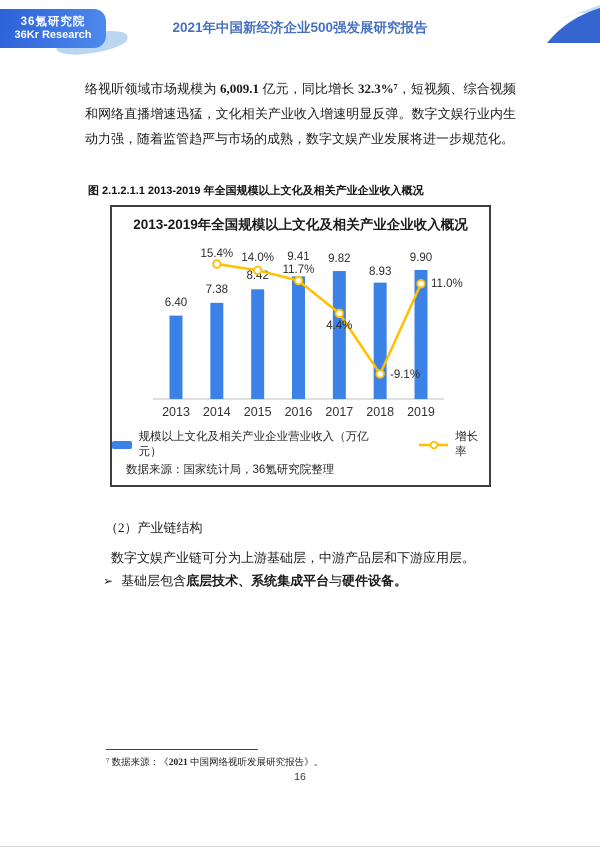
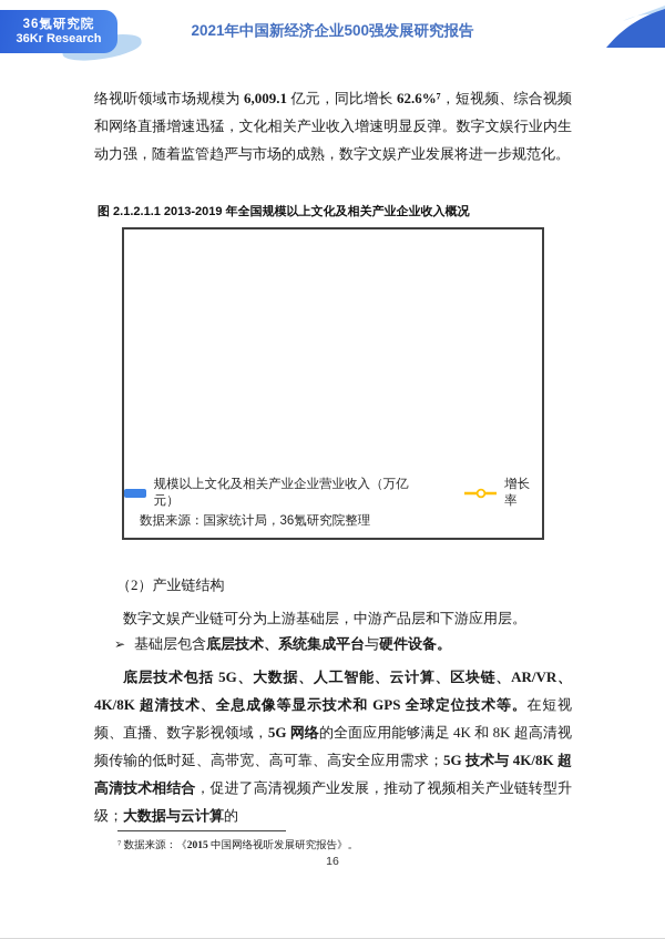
  36氪研究院
  36Kr Research
  2021年中国新经济企业500强发展研究报告
- 络视听领域市场规模为 6,009.1 亿元，同比增长 32.3%⁷，短视频、综合视频和网络直播增速迅猛，文化相关产业收入增速明显反弹。数字文娱行业内生动力强，随着监管趋严与市场的成熟，数字文娱产业发展将进一步规范化。
+ 络视听领域市场规模为 6,009.1 亿元，同比增长 62.6%⁷，短视频、综合视频和网络直播增速迅猛，文化相关产业收入增速明显反弹。数字文娱行业内生动力强，随着监管趋严与市场的成熟，数字文娱产业发展将进一步规范化。
  图 2.1.2.1.1 2013-2019 年全国规模以上文化及相关产业企业收入概况
- 2013-2019年全国规模以上文化及相关产业企业收入概况
- 6.40
- 7.38
- 8.42
- 9.41
- 9.82
- 8.93
- 9.90
- 15.4%
- 14.0%
- 11.7%
- 4.4%
- -9.1%
- 11.0%
- 2013
- 2014
- 2015
- 2016
- 2017
- 2018
- 2019
  规模以上文化及相关产业企业营业收入（万亿元）
  增长率
  数据来源：国家统计局，36氪研究院整理
  （2）产业链结构
  数字文娱产业链可分为上游基础层，中游产品层和下游应用层。
  ➢ 基础层包含底层技术、系统集成平台与硬件设备。
+ 底层技术包括 5G、大数据、人工智能、云计算、区块链、AR/VR、4K/8K 超清技术、全息成像等显示技术和 GPS 全球定位技术等。在短视频、直播、数字影视领域，5G 网络的全面应用能够满足 4K 和 8K 超高清视频传输的低时延、高带宽、高可靠、高安全应用需求；5G 技术与 4K/8K 超高清技术相结合，促进了高清视频产业发展，推动了视频相关产业链转型升级；大数据与云计算的
- ⁷ 数据来源：《2021 中国网络视听发展研究报告》。
+ ⁷ 数据来源：《2015 中国网络视听发展研究报告》。
  16
